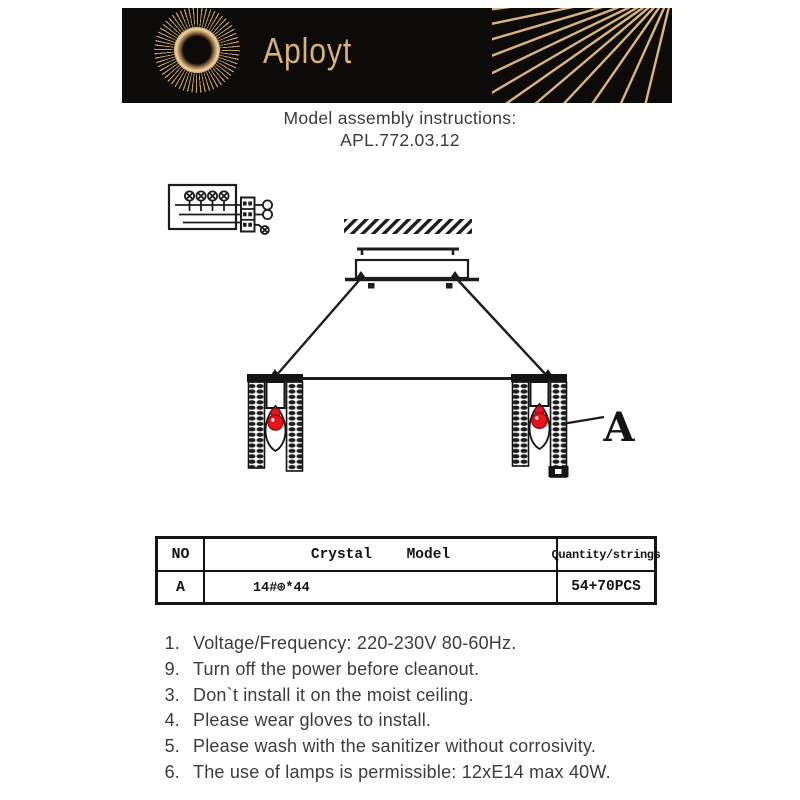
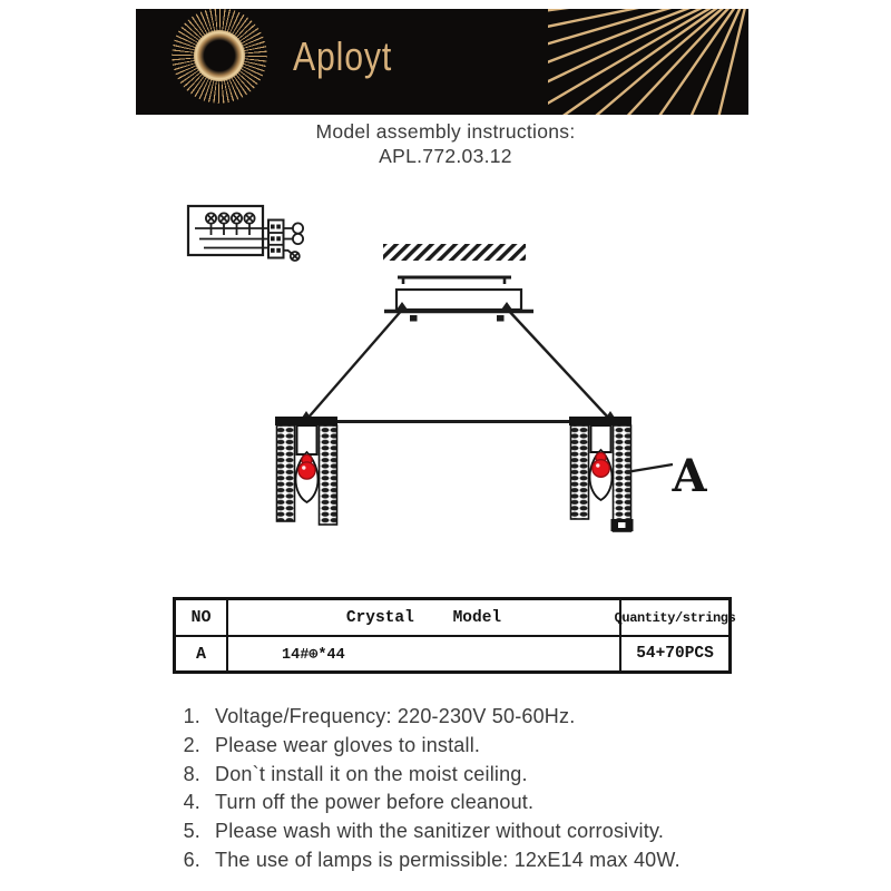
  Aployt
  Model assembly instructions:
  APL.772.03.12
  A
  NO
  Crystal Model
  Quantity/strings
  A
  14#⊕*44
  54+70PCS
  1.
- Voltage/Frequency: 220-230V 80-60Hz.
+ Voltage/Frequency: 220-230V 50-60Hz.
- 9.
+ 2.
- Turn off the power before cleanout.
+ Please wear gloves to install.
- 3.
+ 8.
  Don`t install it on the moist ceiling.
  4.
- Please wear gloves to install.
+ Turn off the power before cleanout.
  5.
  Please wash with the sanitizer without corrosivity.
  6.
  The use of lamps is permissible: 12xE14 max 40W.
